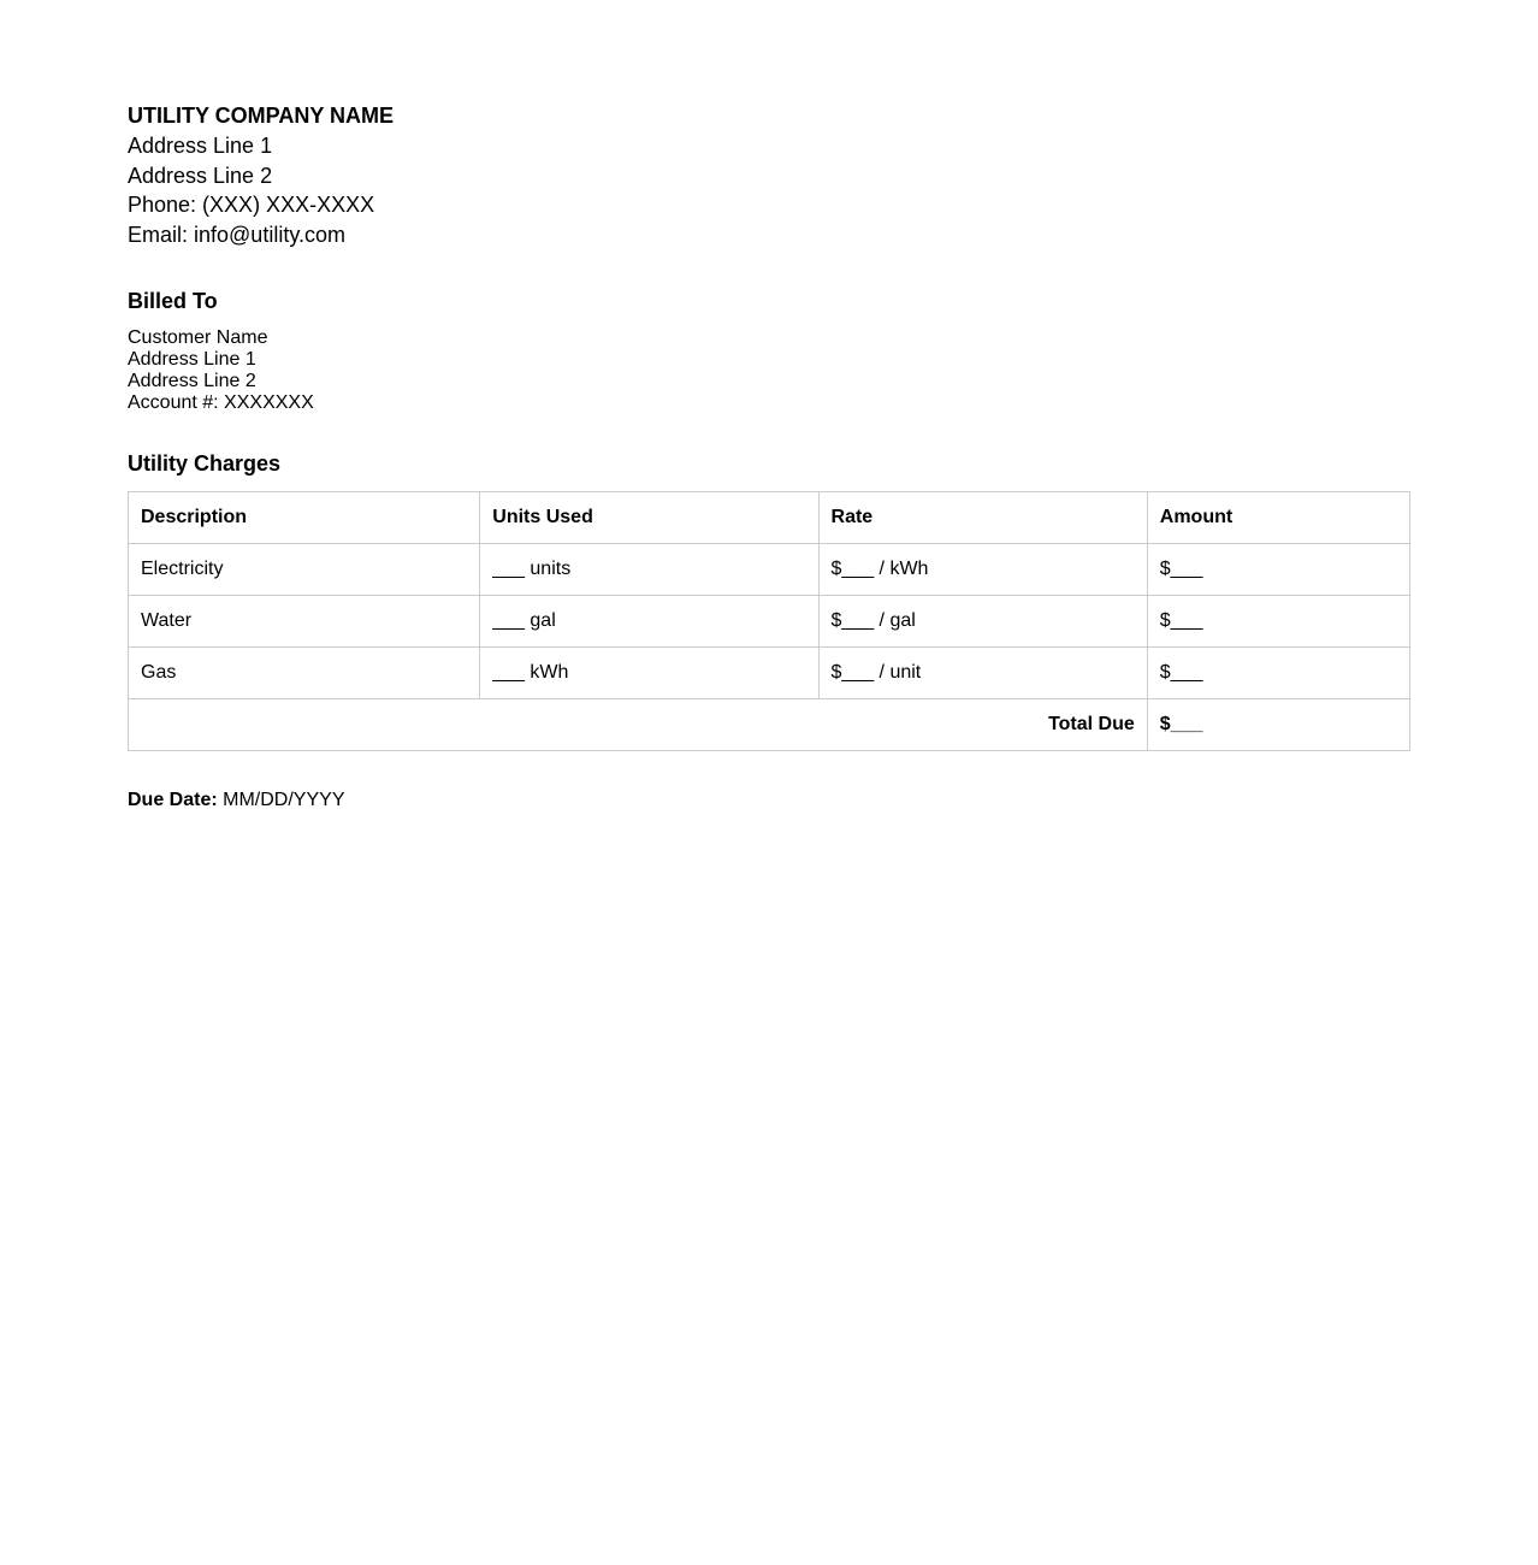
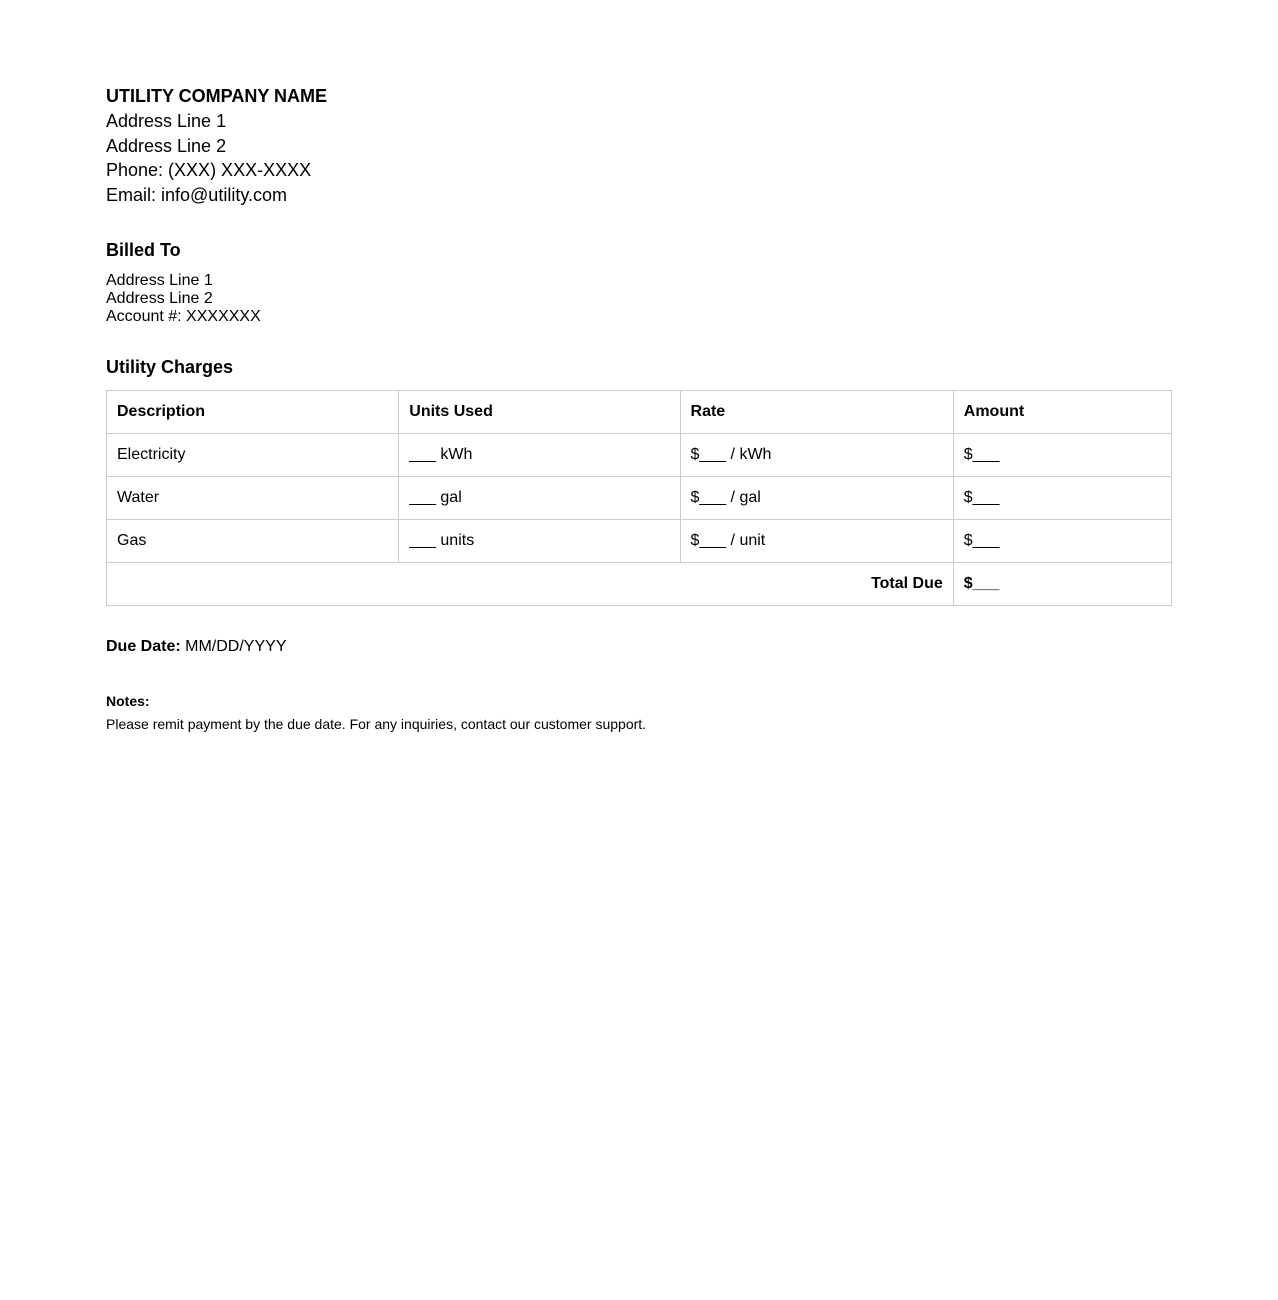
  UTILITY COMPANY NAME
  Address Line 1
  Address Line 2
  Phone: (XXX) XXX-XXXX
  Email: info@utility.com
  Billed To
- Customer Name
  Address Line 1
  Address Line 2
  Account #: XXXXXXX
  Utility Charges
  Description	Units Used	Rate	Amount
- Electricity	___ units	$___ / kWh	$___
+ Electricity	___ kWh	$___ / kWh	$___
  Water	___ gal	$___ / gal	$___
- Gas	___ kWh	$___ / unit	$___
+ Gas	___ units	$___ / unit	$___
  Total Due	$___
  Due Date: MM/DD/YYYY
+ Notes:
+ Please remit payment by the due date. For any inquiries, contact our customer support.
